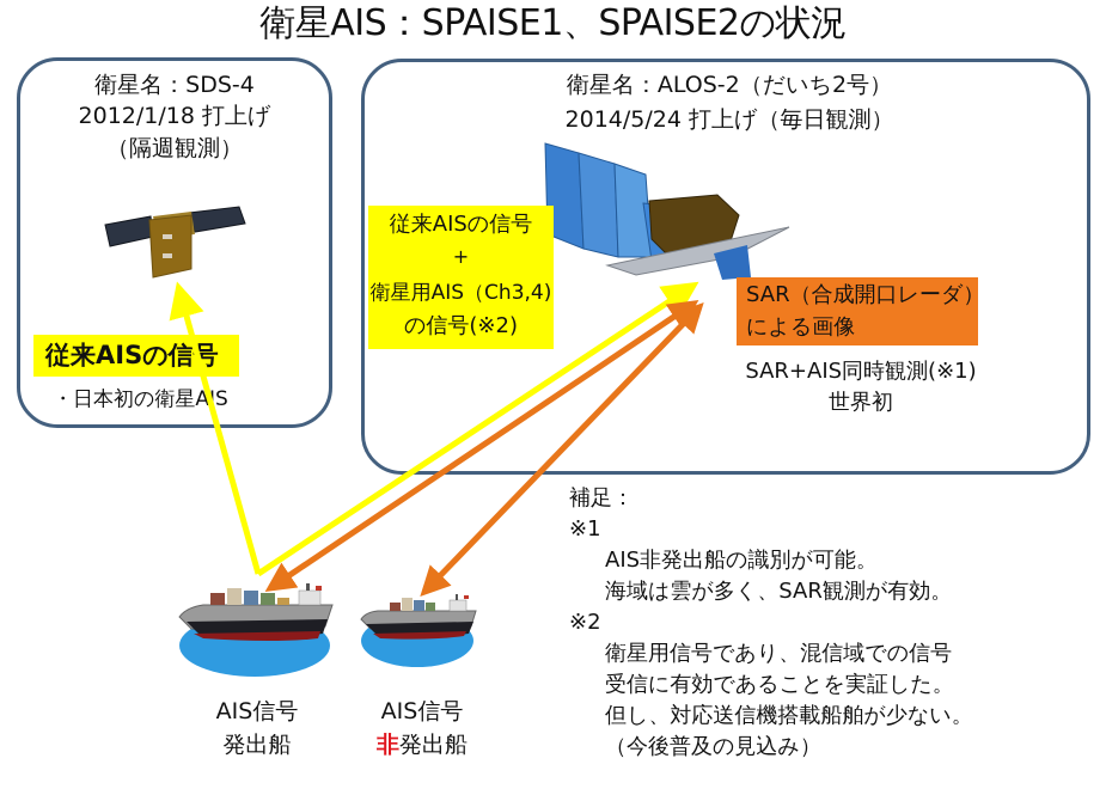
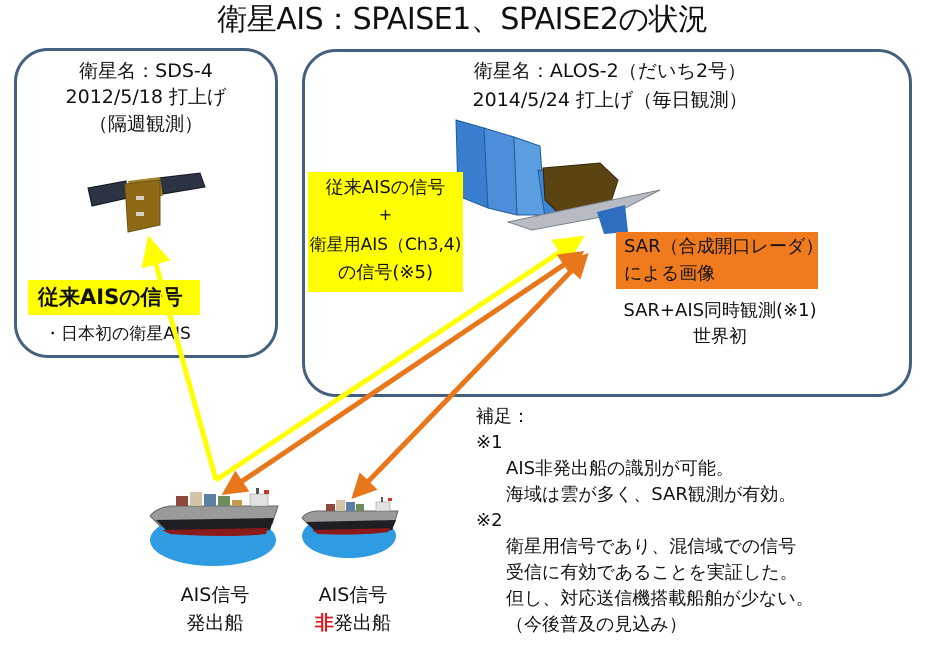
  衛星AIS：SPAISE1、SPAISE2の状況
  衛星名：SDS-4
- 2012/1/18 打上げ
+ 2012/5/18 打上げ
  （隔週観測）
  従来AISの信号
  ・日本初の衛星AS
  衛星名：ALOS-2（だいち2号）
  2014/5/24 打上げ（毎日観測）
  従来AISの信号
  +
  衛星用AIS（Ch3,4)
- の信号(※2)
+ の信号(※5)
  SAR（合成開口レーダ）
  による画像
  SAR+AIS同時観測(※1)
  世界初
  AIS信号
  発出船
  AIS信号
  非発出船
  補足：
  ※1
  AIS非発出船の識別が可能。
  海域は雲が多く、SAR観測が有効。
  ※2
  衛星用信号であり、混信域での信号
  受信に有効であることを実証した。
  但し、対応送信機搭載船舶が少ない。
  （今後普及の見込み）
